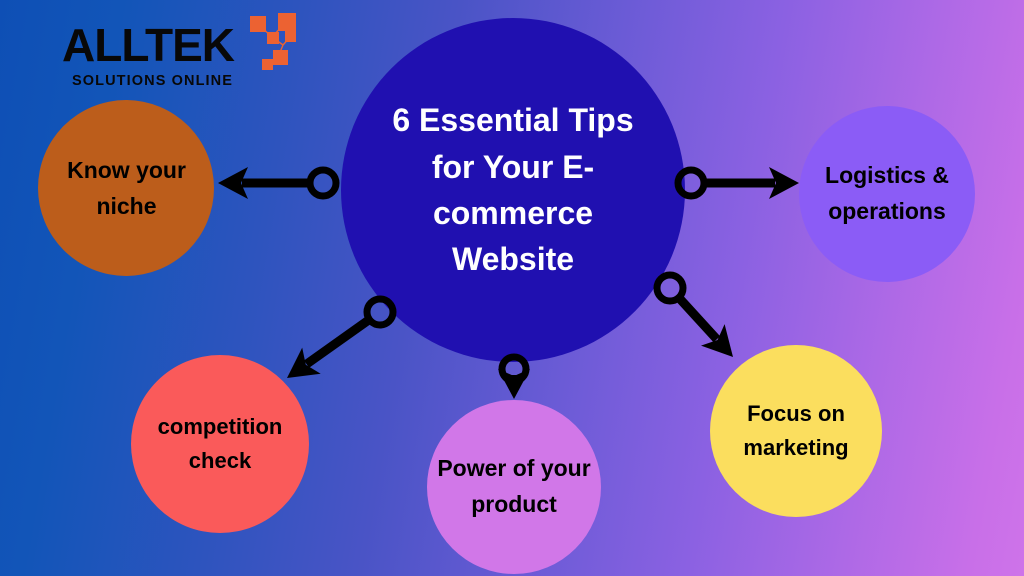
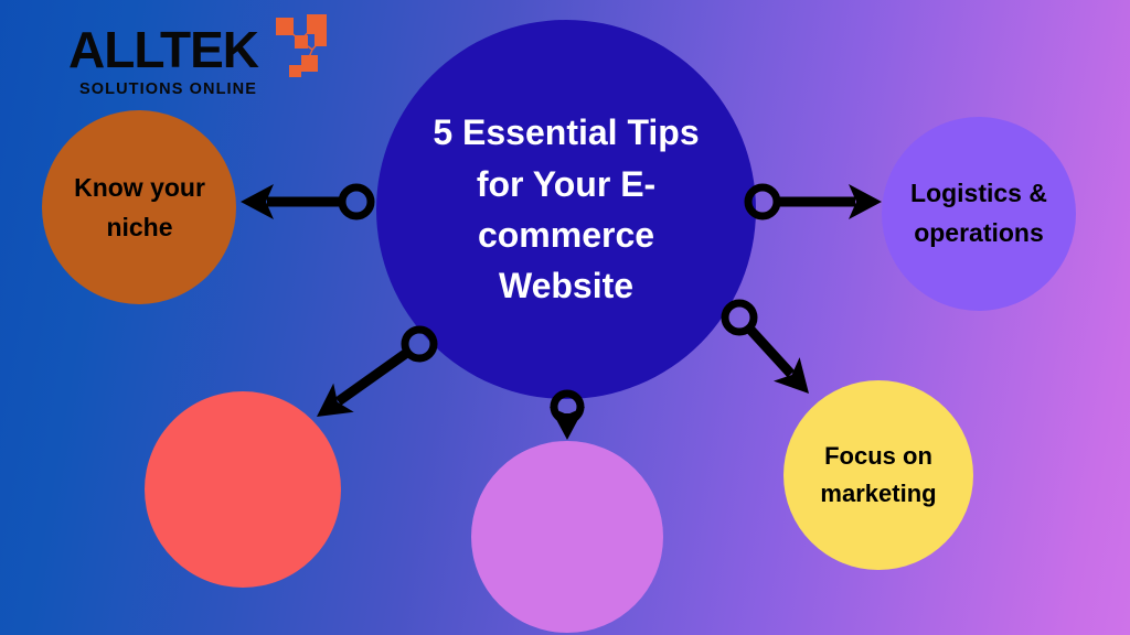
- 6 Essential Tips for Your E-commerce Website
+ 5 Essential Tips for Your E-commerce Website
  Know your niche
  Logistics & operations
- competition check
- Power of your product
  Focus on marketing
  ALLTEK
  SOLUTIONS ONLINE
